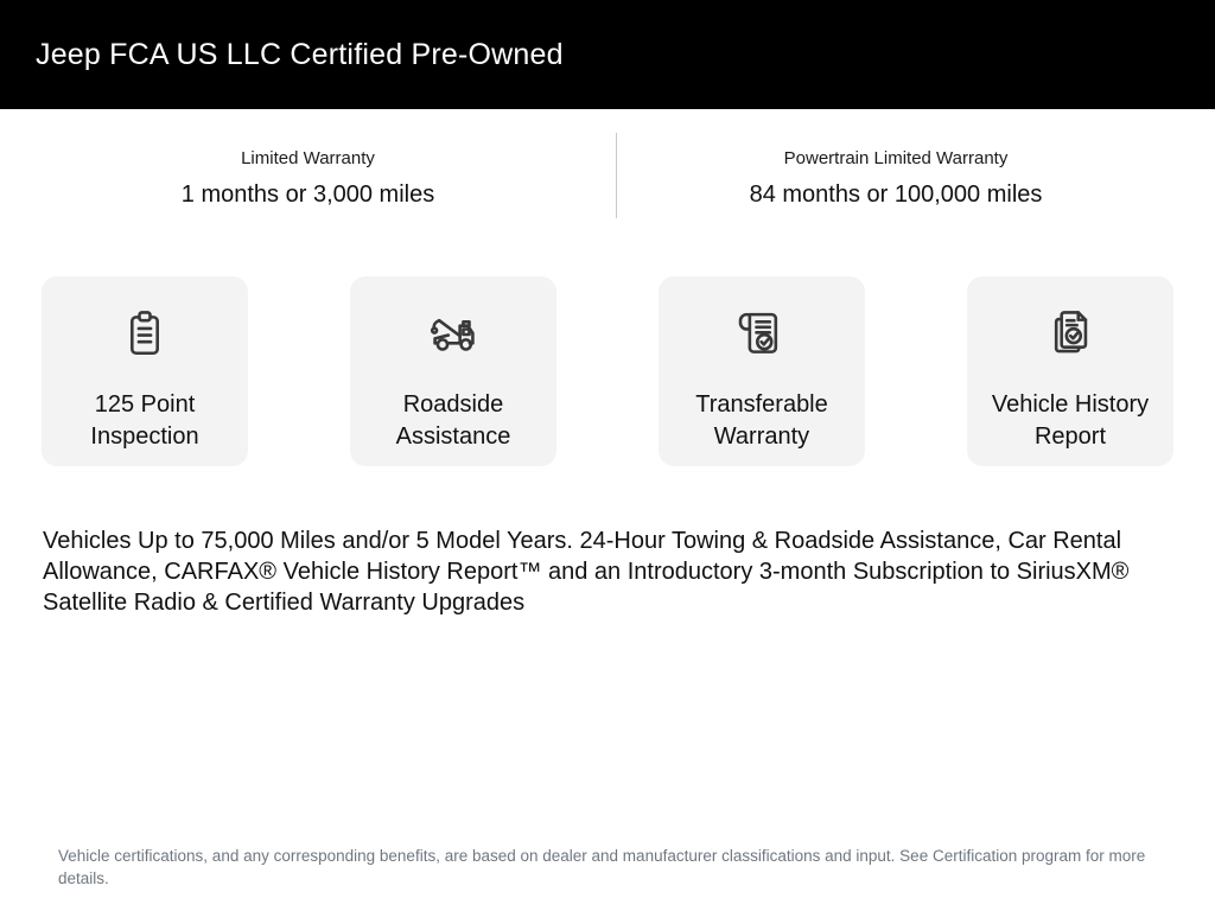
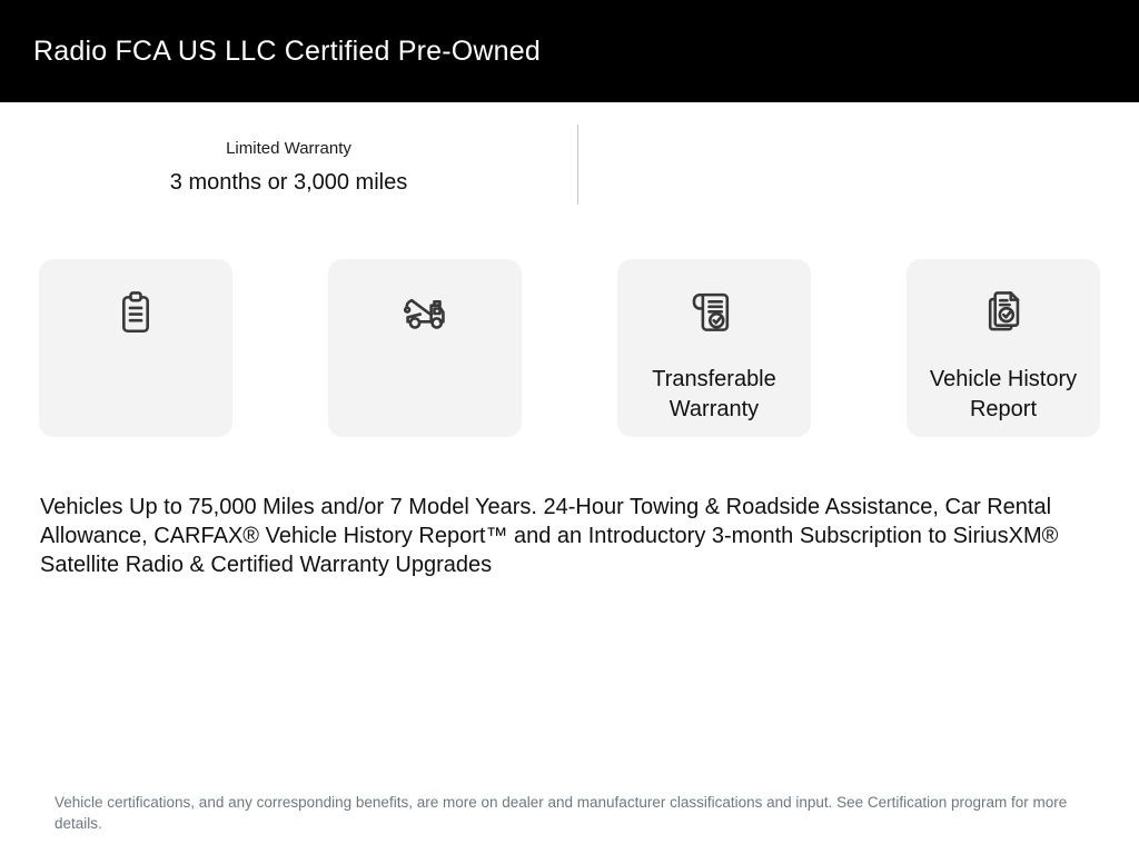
- Jeep FCA US LLC Certified Pre-Owned
+ Radio FCA US LLC Certified Pre-Owned
  Limited Warranty
- 1 months or 3,000 miles
+ 3 months or 3,000 miles
- Powertrain Limited Warranty
- 84 months or 100,000 miles
- 125 Point Inspection
- Roadside Assistance
  Transferable Warranty
  Vehicle History Report
- Vehicles Up to 75,000 Miles and/or 5 Model Years. 24-Hour Towing & Roadside Assistance, Car Rental Allowance, CARFAX® Vehicle History Report™ and an Introductory 3-month Subscription to SiriusXM® Satellite Radio & Certified Warranty Upgrades
+ Vehicles Up to 75,000 Miles and/or 7 Model Years. 24-Hour Towing & Roadside Assistance, Car Rental Allowance, CARFAX® Vehicle History Report™ and an Introductory 3-month Subscription to SiriusXM® Satellite Radio & Certified Warranty Upgrades
- Vehicle certifications, and any corresponding benefits, are based on dealer and manufacturer classifications and input. See Certification program for more details.
+ Vehicle certifications, and any corresponding benefits, are more on dealer and manufacturer classifications and input. See Certification program for more details.
